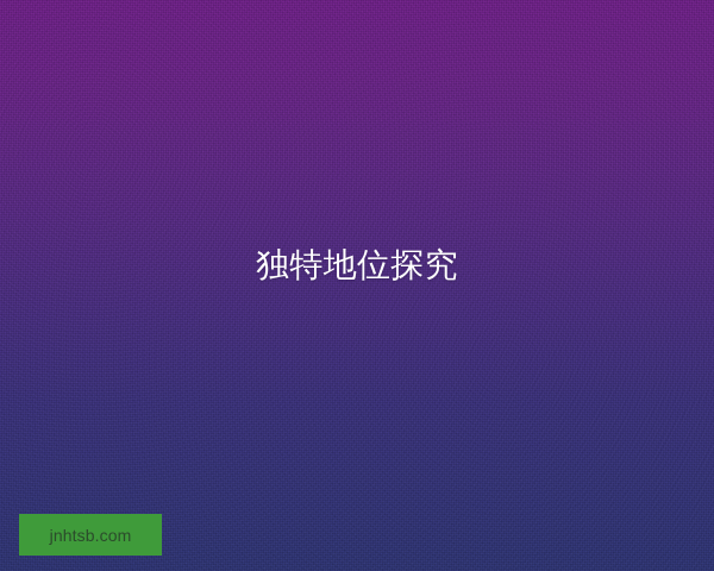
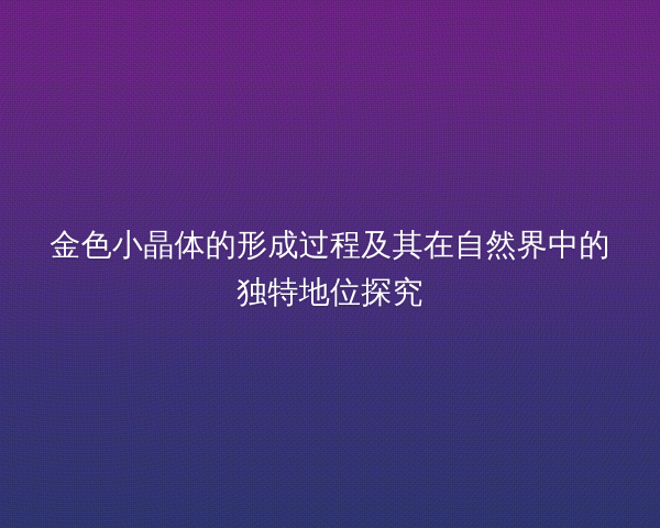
+ 金色小晶体的形成过程及其在自然界中的
  独特地位探究
- jnhtsb.com
